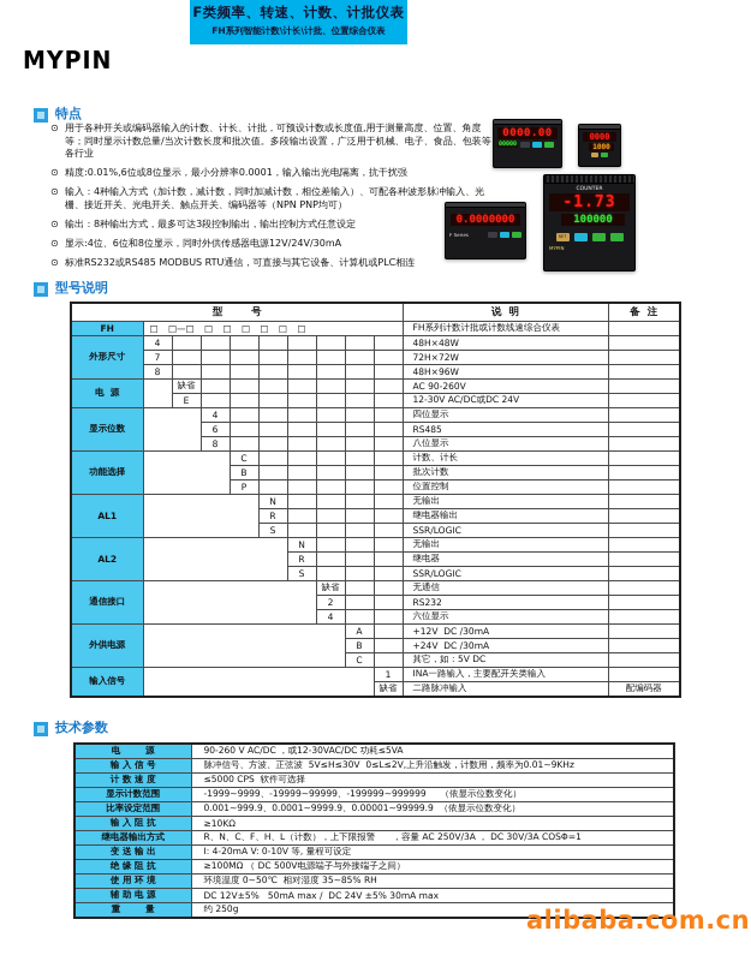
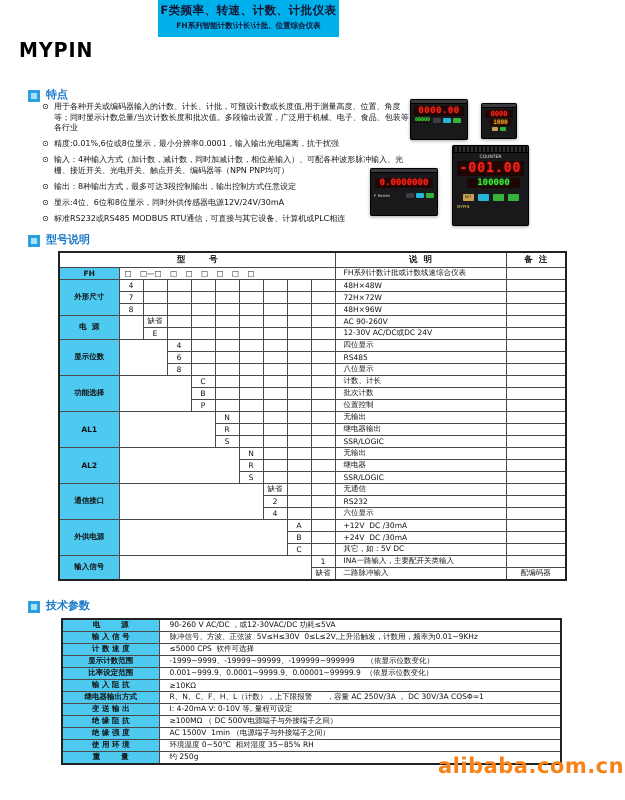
  F类频率、转速、计数、计批仪表
  FH系列智能计数\计长\计批、位置综合仪表
  MYPIN
  特点
  ⊙
  用于各种开关或编码器输入的计数、计长、计批，可预设计数或长度值,用于测量高度、位置、角度等；同时显示计数总量/当次计数长度和批次值。多段输出设置，广泛用于机械、电子、食品、包装等各行业
  ⊙
  精度:0.01%,6位或8位显示，最小分辨率0.0001，输入输出光电隔离，抗干扰强
  ⊙
  输入：4种输入方式（加计数，减计数，同时加减计数，相位差输入）、可配各种波形脉冲输入、光栅、接近开关、光电开关、触点开关、编码器等（NPN PNP均可）
  ⊙
  输出：8种输出方式，最多可达3段控制输出，输出控制方式任意设定
  ⊙
  显示:4位、6位和8位显示，同时外供传感器电源12V/24V/30mA
  ⊙
  标准RS232或RS485 MODBUS RTU通信，可直接与其它设备、计算机或PLC相连
  0000.00
  0000
  0.0000000
- -1.73
+ -001.00
  100000
  型号说明
  型 号	说 明	备 注
  FH	□ □—□ □ □ □ □ □ □	FH系列计数计批或计数线速综合仪表
  外形尺寸	4									48H×48W
  7									72H×72W
  8									48H×96W
  电 源		缺省								AC 90-260V
  E								12-30V AC/DC或DC 24V
  显示位数		4							四位显示
  6							RS485
  8							八位显示
  功能选择		C						计数、计长
  B						批次计数
  P						位置控制
  AL1		N					无输出
  R					继电器输出
  S					SSR/LOGIC
  AL2		N				无输出
  R				继电器
  S				SSR/LOGIC
  通信接口		缺省			无通信
  2			RS232
  4			六位显示
  外供电源		A		+12V DC /30mA
  B		+24V DC /30mA
  C		其它，如：5V DC
  输入信号		1	INA一路输入，主要配开关类输入
  缺省	二路脉冲输入	配编码器
  技术参数
  电 源	90-260 V AC/DC ，或12-30VAC/DC 功耗≤5VA
  输 入 信 号	脉冲信号、方波、正弦波 5V≤H≤30V 0≤L≤2V,上升沿触发，计数用，频率为0.01~9KHz
  计 数 速 度	≤5000 CPS 软件可选择
  显示计数范围	-1999~9999、-19999~99999、-199999~999999 （依显示位数变化）
  比率设定范围	0.001~999.9、0.0001~9999.9、0.00001~99999.9 （依显示位数变化）
  输 入 阻 抗	≥10KΩ
  继电器输出方式	R、N、C、F、H、L（计数），上下限报警 ，容量 AC 250V/3A ， DC 30V/3A COSΦ=1
  变 送 输 出	I: 4-20mA V: 0-10V 等, 量程可设定
  绝 缘 阻 抗	≥100MΩ （ DC 500V电源端子与外接端子之间）
+ 绝 缘 强 度	AC 1500V 1min （电源端子与外接端子之间）
  使 用 环 境	环境温度 0~50℃ 相对湿度 35~85% RH
- 辅 助 电 源	DC 12V±5% 50mA max / DC 24V ±5% 30mA max
  重 量	约 250g
  alibaba.com.cn
